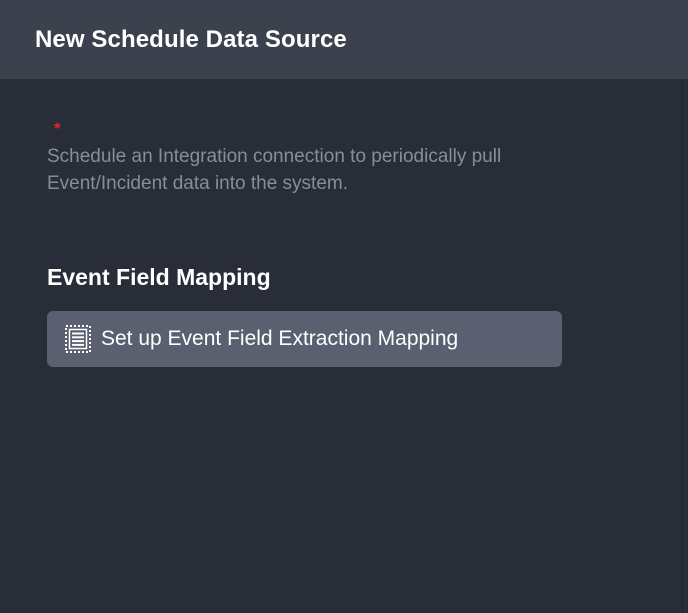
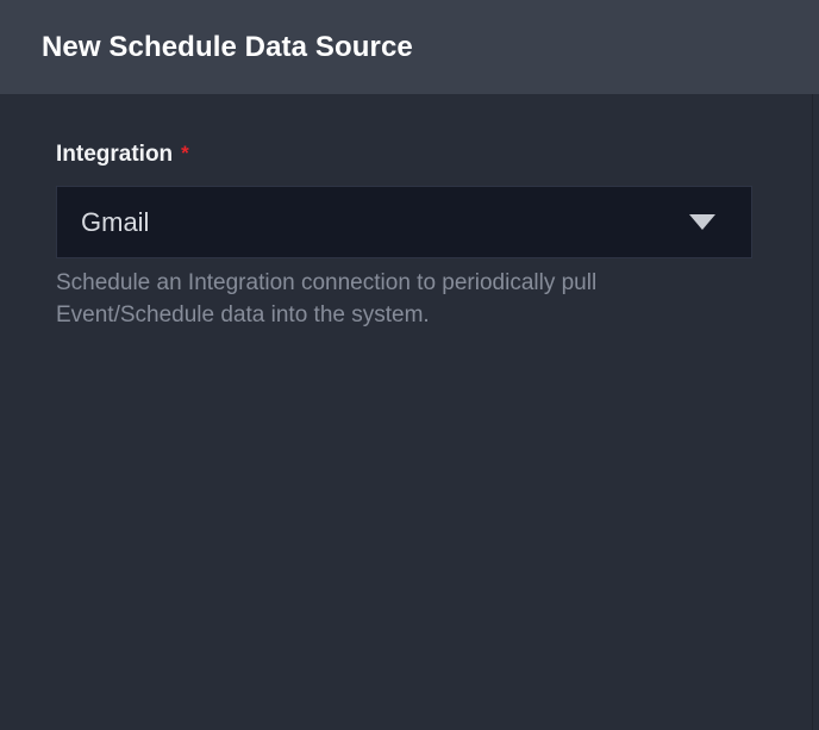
  New Schedule Data Source
+ Integration
  *
+ Gmail
- Schedule an Integration connection to periodically pull Event/Incident data into the system.
+ Schedule an Integration connection to periodically pull Event/Schedule data into the system.
- Event Field Mapping
- Set up Event Field Extraction Mapping
